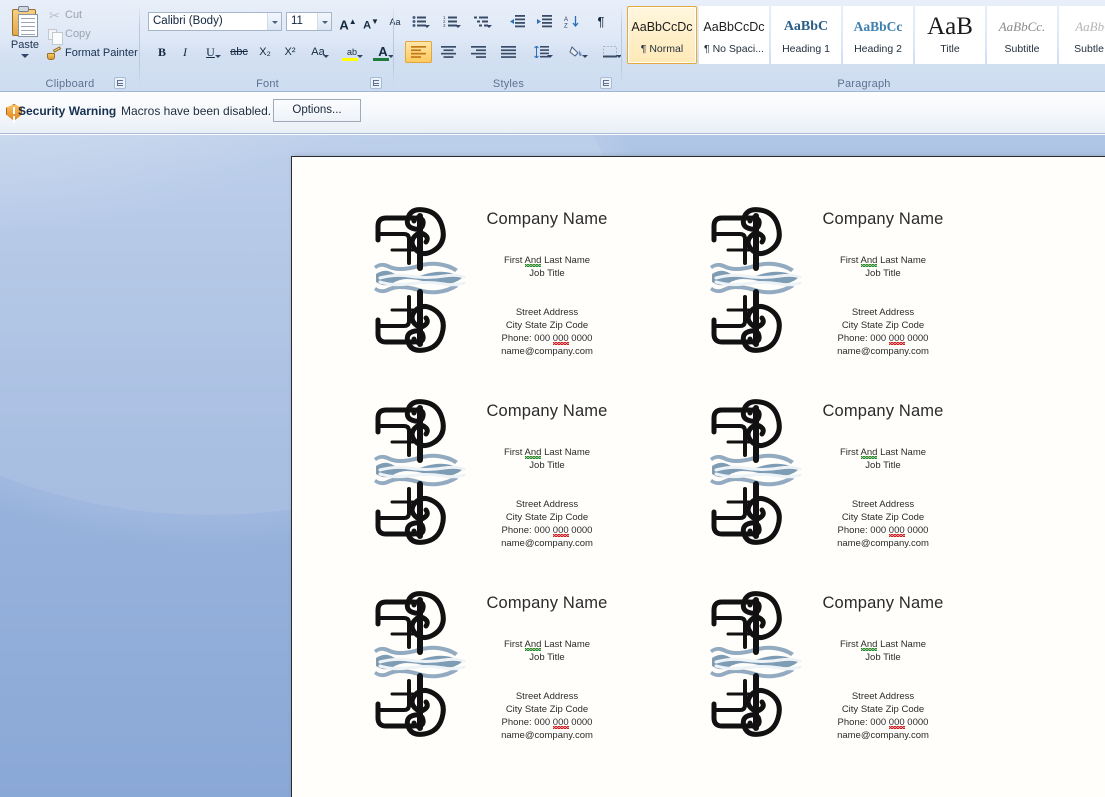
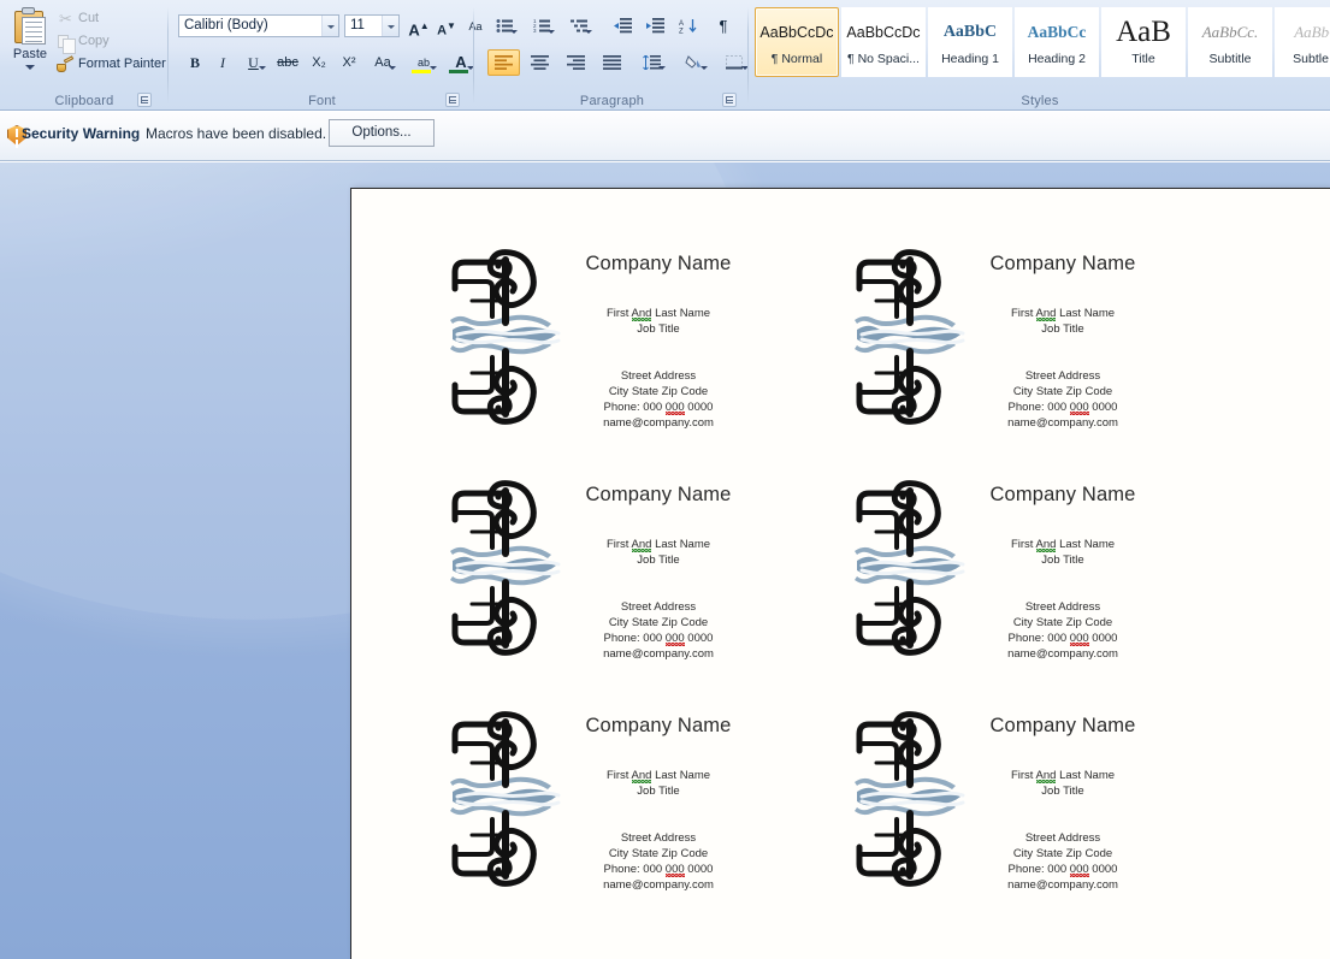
  Paste
  ✂
  Cut
  Copy
  Format Painter
  Clipboard
  Calibri (Body)
  11
  A▲
  A▼
  B
  I
  U
  abc
  X₂
  X²
  Aa
  ab
  A
  Font
  ¶
- Styles
+ Paragraph
  AaBbCcDc
  ¶ Normal
  AaBbCcDc
  ¶ No Spaci...
  AaBbC
  Heading 1
  AaBbCc
  Heading 2
  AaB
  Title
  AaBbCc.
  Subtitle
  AaBb
  Subtle
- Paragraph
+ Styles
  Security Warning
  Macros have been disabled.
  Options...
  Company Name
  First And Last Name
  Job Title
  Street Address
  City State Zip Code
  Phone: 000 000 0000
  name@company.com
  Company Name
  First And Last Name
  Job Title
  Street Address
  City State Zip Code
  Phone: 000 000 0000
  name@company.com
  Company Name
  First And Last Name
  Job Title
  Street Address
  City State Zip Code
  Phone: 000 000 0000
  name@company.com
  Company Name
  First And Last Name
  Job Title
  Street Address
  City State Zip Code
  Phone: 000 000 0000
  name@company.com
  Company Name
  First And Last Name
  Job Title
  Street Address
  City State Zip Code
  Phone: 000 000 0000
  name@company.com
  Company Name
  First And Last Name
  Job Title
  Street Address
  City State Zip Code
  Phone: 000 000 0000
  name@company.com
